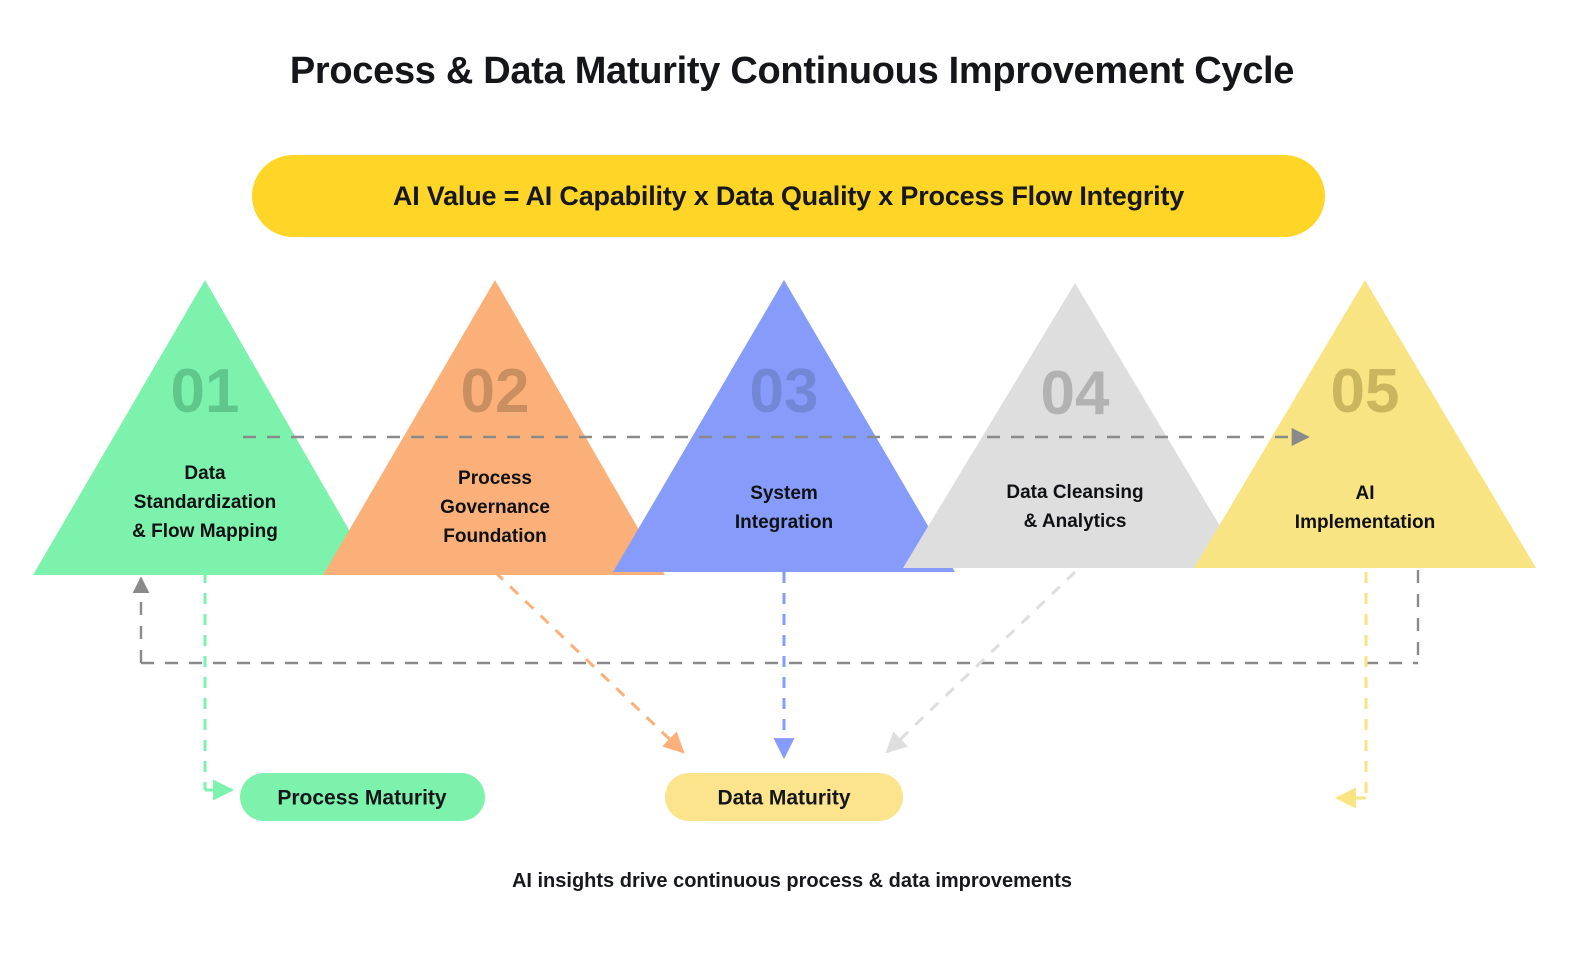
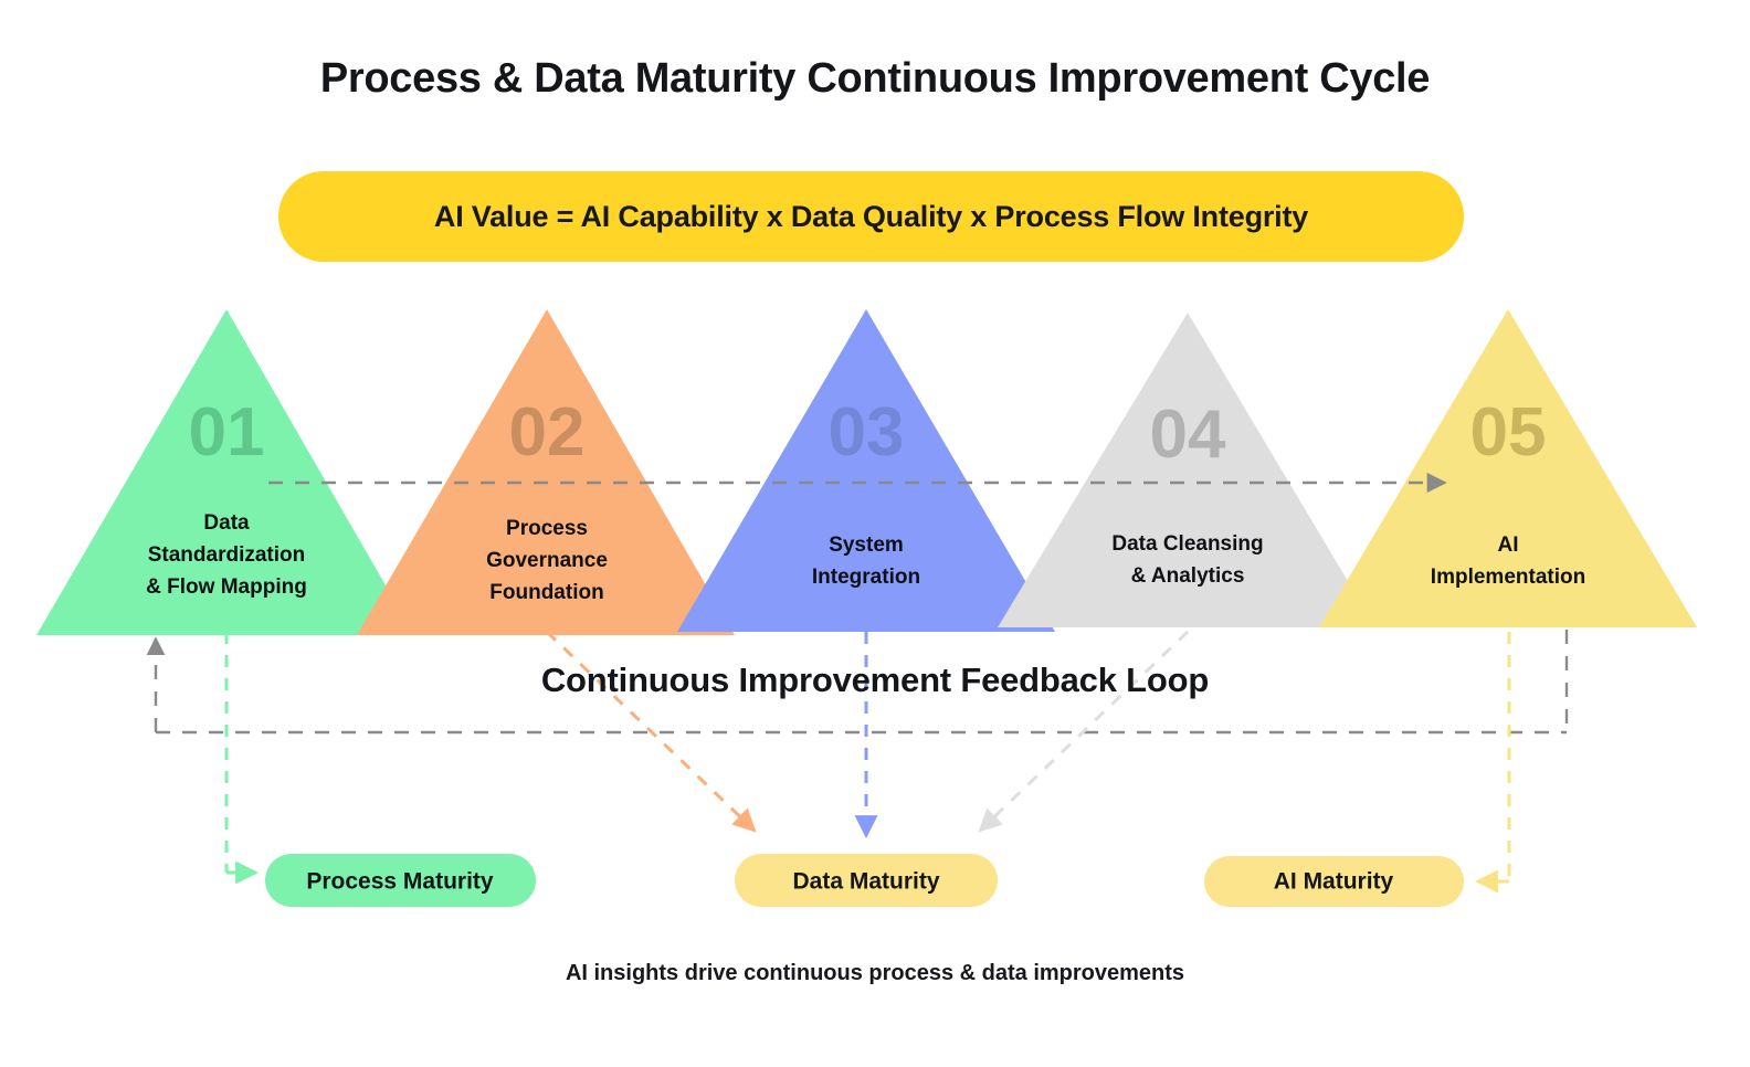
  Process & Data Maturity Continuous Improvement Cycle
  AI Value = AI Capability x Data Quality x Process Flow Integrity
  01
  02
  03
  04
  05
  Data
  Standardization
  & Flow Mapping
  Process
  Governance
  Foundation
  System
  Integration
  Data Cleansing
  & Analytics
  AI
  Implementation
  Process Maturity
  Data Maturity
+ AI Maturity
+ Continuous Improvement Feedback Loop
  AI insights drive continuous process & data improvements
